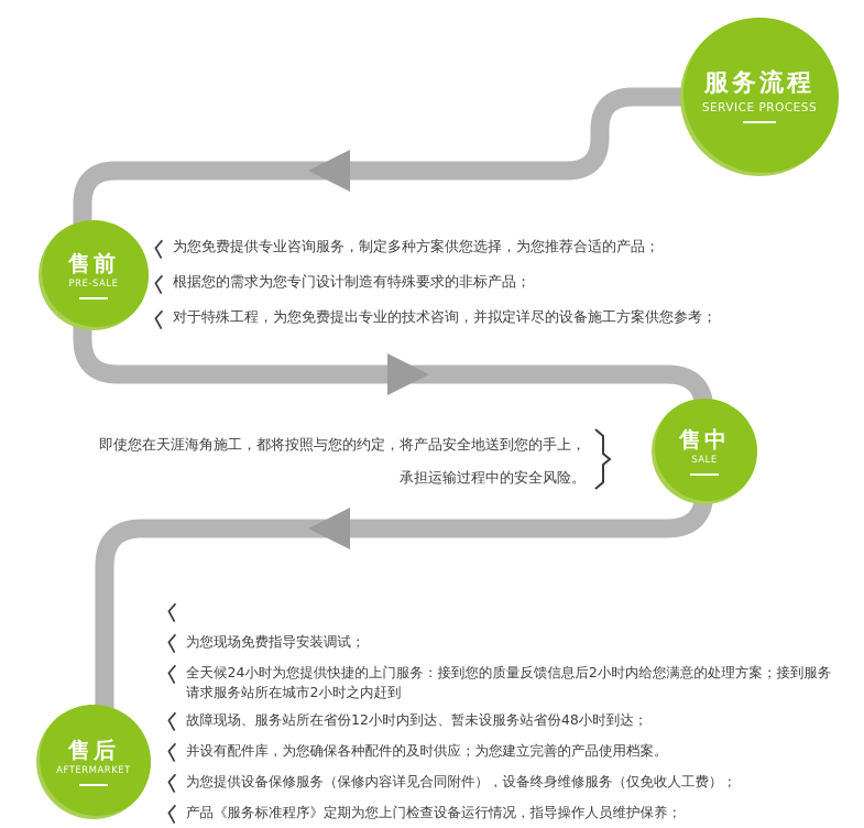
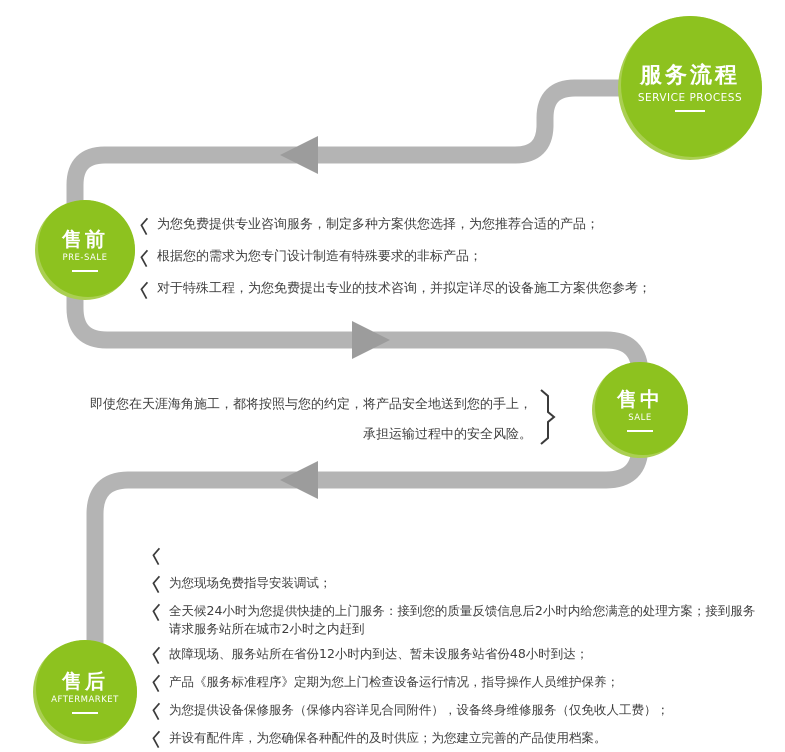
  服务流程
  SERVICE PROCESS
  售前
  PRE-SALE
  售中
  SALE
  售后
  AFTERMARKET
  为您免费提供专业咨询服务，制定多种方案供您选择，为您推荐合适的产品；
  根据您的需求为您专门设计制造有特殊要求的非标产品；
  对于特殊工程，为您免费提出专业的技术咨询，并拟定详尽的设备施工方案供您参考；
  即使您在天涯海角施工，都将按照与您的约定，将产品安全地送到您的手上，
  承担运输过程中的安全风险。
  为您现场免费指导安装调试；
  全天候24小时为您提供快捷的上门服务：接到您的质量反馈信息后2小时内给您满意的处理方案；接到服务请求服务站所在城市2小时之内赶到
  故障现场、服务站所在省份12小时内到达、暂未设服务站省份48小时到达；
- 并设有配件库，为您确保各种配件的及时供应；为您建立完善的产品使用档案。
+ 产品《服务标准程序》定期为您上门检查设备运行情况，指导操作人员维护保养；
  为您提供设备保修服务（保修内容详见合同附件），设备终身维修服务（仅免收人工费）；
- 产品《服务标准程序》定期为您上门检查设备运行情况，指导操作人员维护保养；
+ 并设有配件库，为您确保各种配件的及时供应；为您建立完善的产品使用档案。
